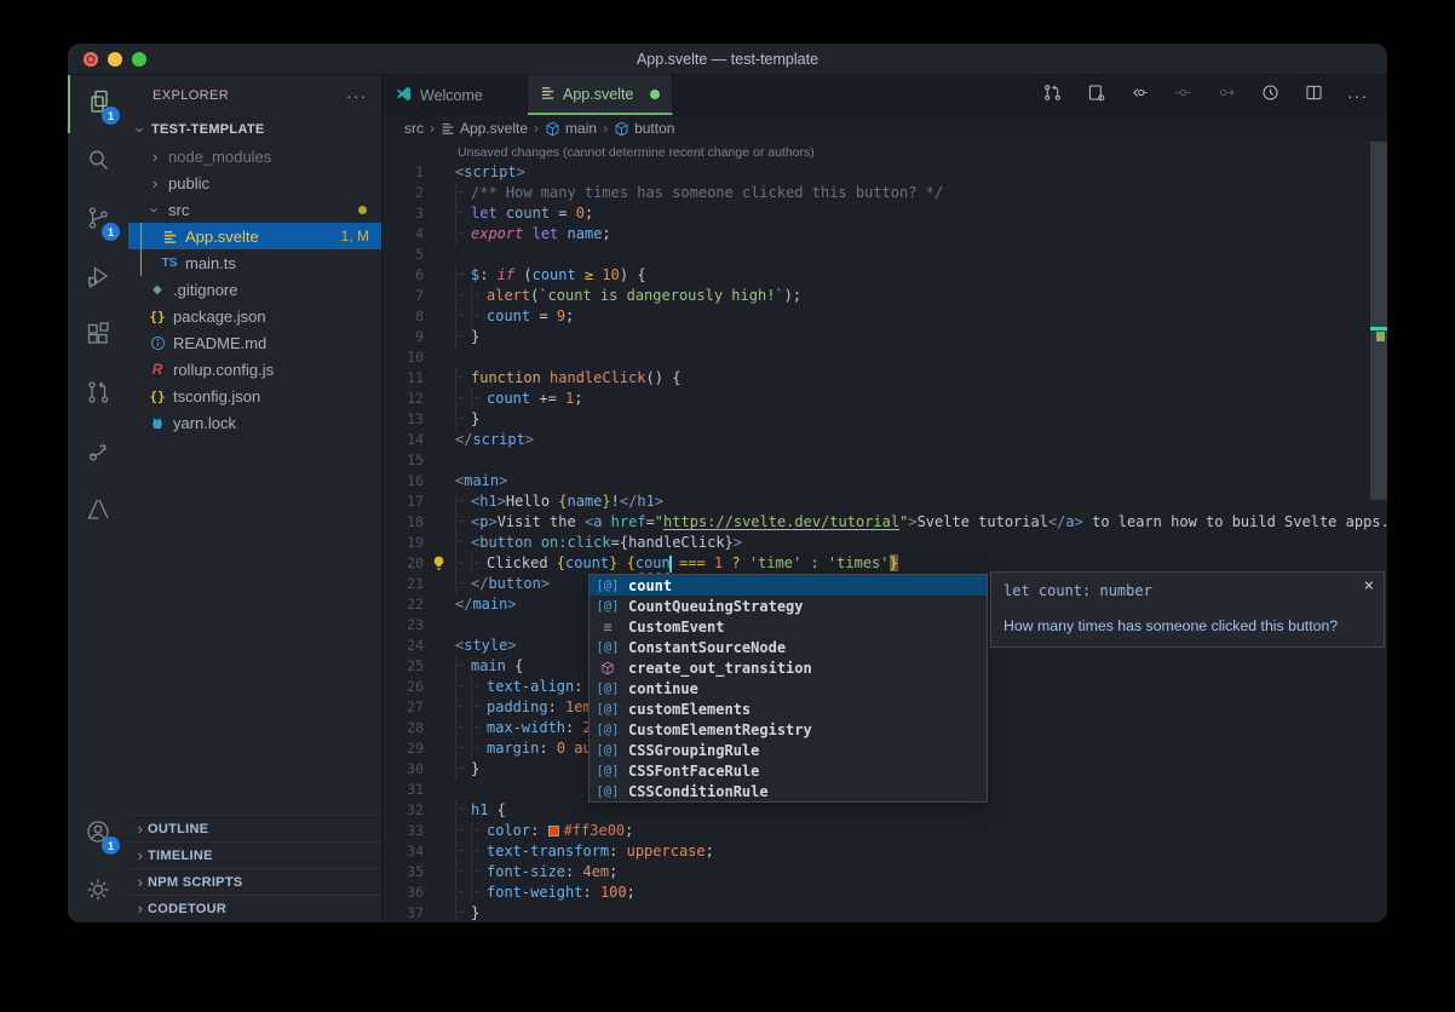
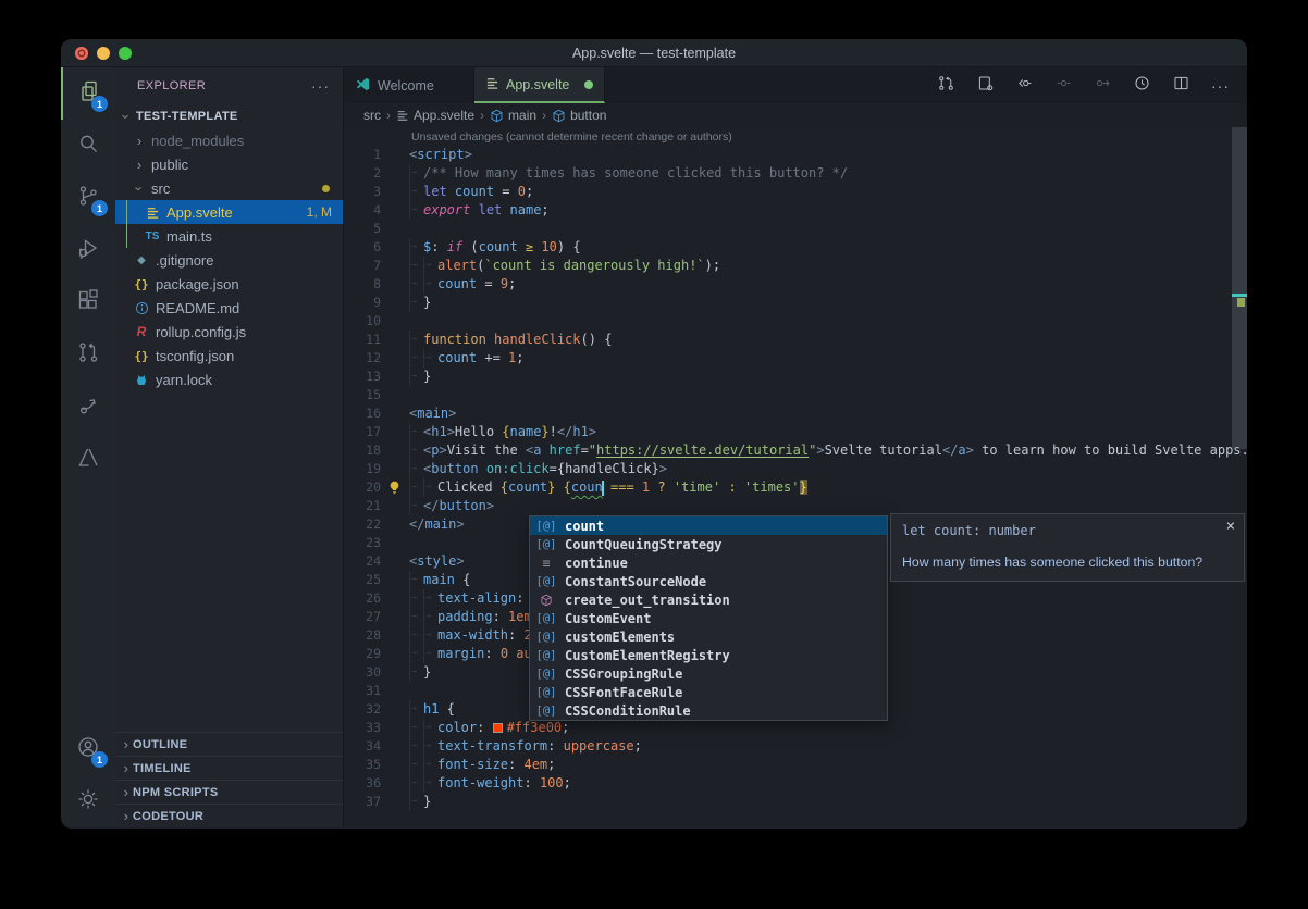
  App.svelte — test-template
  1
  1
  1
  EXPLORER
  ···
  TEST-TEMPLATE
  ›
  node_modules
  ›
  public
  src
  App.svelte
  1, M
  TS
  main.ts
  ◆
  .gitignore
  {}
  package.json
  README.md
  R
  rollup.config.js
  {}
  tsconfig.json
  yarn.lock
  ›
  OUTLINE
  ›
  TIMELINE
  ›
  NPM SCRIPTS
  ›
  CODETOUR
  Welcome
  App.svelte
  ···
  src
  ›
  App.svelte
  ›
  main
  ›
  button
  Unsaved changes (cannot determine recent change or authors)
  1 <script>
  2 /** How many times has someone clicked this button? */
  3 let count = 0;
  4 export let name;
  5
  6 $: if (count ≥ 10) {
  7 alert(`count is dangerously high!`);
  8 count = 9;
  9 }
  10
  11 function handleClick() {
  12 count += 1;
  13 }
- 14 </script>
  15
  16 <main>
  17 <h1>Hello {name}!</h1>
  18 <p>Visit the <a href="https://svelte.dev/tutorial">Svelte tutorial</a> to learn how to build Svelte apps.
  19 <button on:click={handleClick}>
  20 Clicked {count} {coun === 1 ? 'time' : 'times'}
  21 </button>
  22 </main>
  23
  24 <style>
  25 main {
  27 padding: 1e
  29 margin: 0 a
  30 }
  31
  32 h1 {
  33 color: #ff3e00;
  34 text-transform: uppercase;
  35 font-size: 4em;
  36 font-weight: 100;
  37 }
  [@]
  count
  [@]
  CountQueuingStrategy
  ≡
- CustomEvent
+ continue
  [@]
  ConstantSourceNode
  create_out_transition
  [@]
- continue
+ CustomEvent
  [@]
  customElements
  [@]
  CustomElementRegistry
  [@]
  CSSGroupingRule
  [@]
  CSSFontFaceRule
  [@]
  CSSConditionRule
  let count: number
  How many times has someone clicked this button?
  ×
